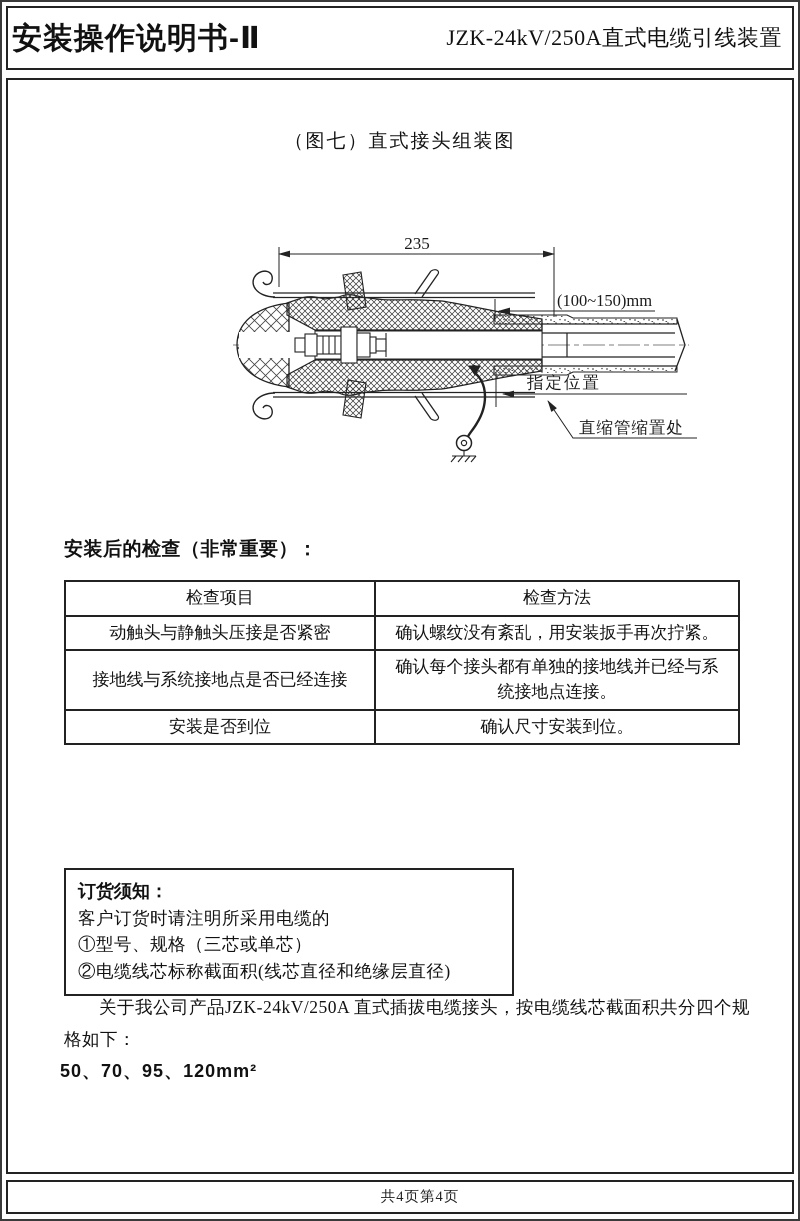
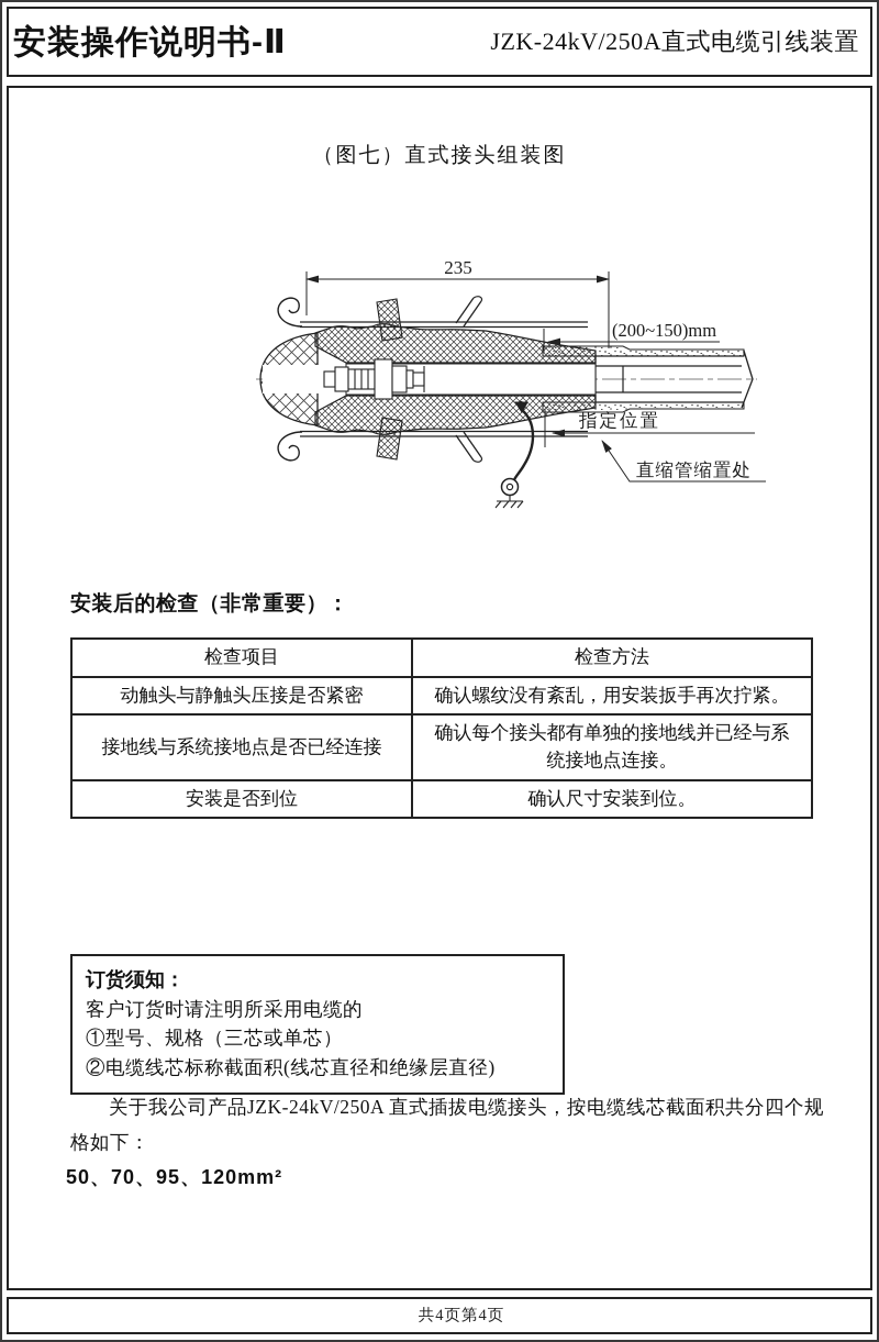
  安装操作说明书-Ⅱ
  JZK-24kV/250A直式电缆引线装置
  （图七）直式接头组装图
  235
- (100~150)mm
+ (200~150)mm
  指定位置
  直缩管缩置处
  安装后的检查（非常重要）：
  检查项目	检查方法
  动触头与静触头压接是否紧密	确认螺纹没有紊乱，用安装扳手再次拧紧。
  接地线与系统接地点是否已经连接	确认每个接头都有单独的接地线并已经与系统接地点连接。
  安装是否到位	确认尺寸安装到位。
  订货须知：
  客户订货时请注明所采用电缆的
  ①型号、规格（三芯或单芯）
  ②电缆线芯标称截面积(线芯直径和绝缘层直径)
  关于我公司产品JZK-24kV/250A 直式插拔电缆接头，按电缆线芯截面积共分四个规格如下：
  50、70、95、120mm²
  共4页第4页
